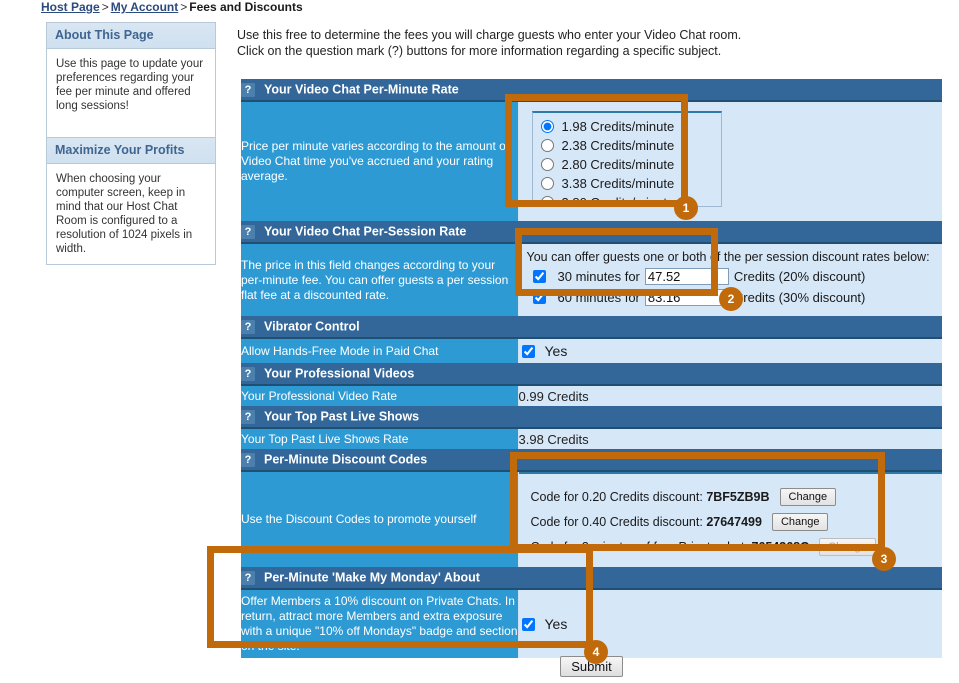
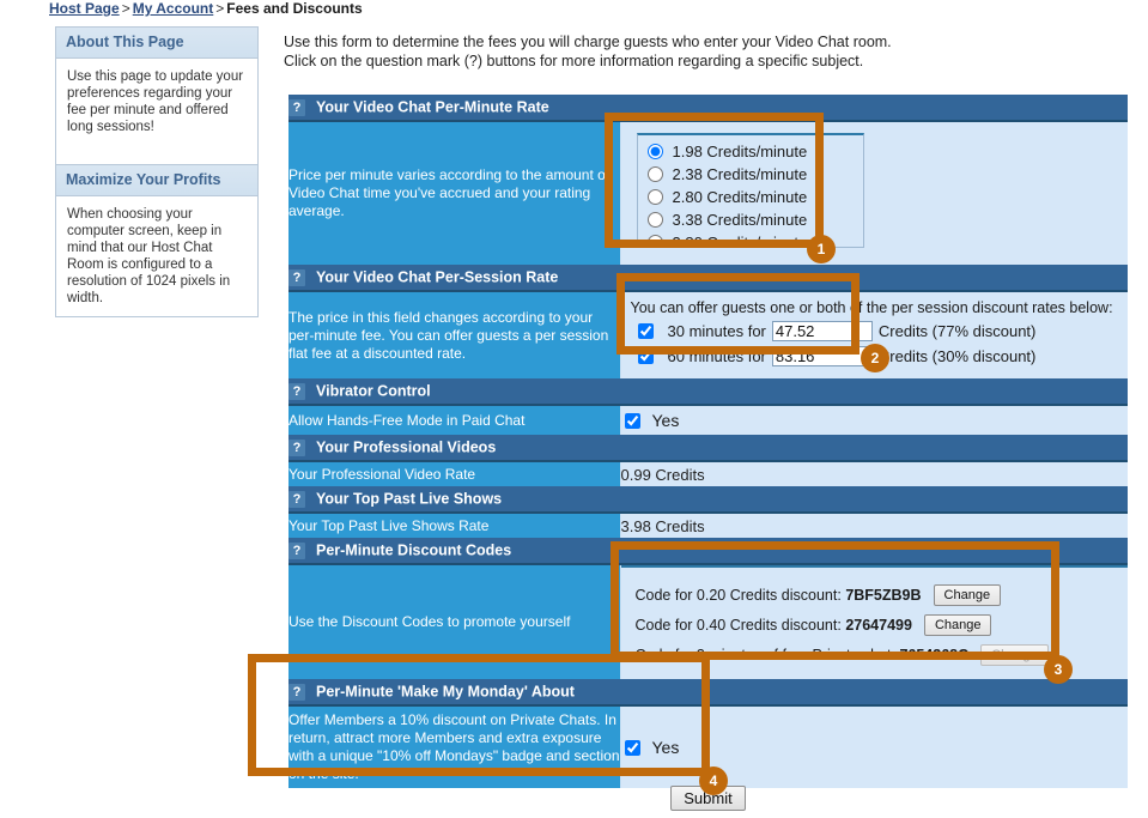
  Host Page > My Account > Fees and Discounts
  About This Page
  Use this page to update your preferences regarding your fee per minute and offered long sessions!
  Maximize Your Profits
  When choosing your computer screen, keep in mind that our Host Chat Room is configured to a resolution of 1024 pixels in width.
- Use this free to determine the fees you will charge guests who enter your Video Chat room.
+ Use this form to determine the fees you will charge guests who enter your Video Chat room.
  Click on the question mark (?) buttons for more information regarding a specific subject.
  ? Your Video Chat Per-Minute Rate
  Price per minute varies according to the amount of Video Chat time you've accrued and your rating average.	1.98 Credits/minute 2.38 Credits/minute 2.80 Credits/minute 3.38 Credits/minute 3.80 Credits/minute
  ? Your Video Chat Per-Session Rate
- The price in this field changes according to your per-minute fee. You can offer guests a per session flat fee at a discounted rate.	You can offer guests one or both of the per session discount rates below: 30 minutes for 47.52 Credits (20% discount) 60 minutes for 83.16 redits (30% discount)
+ The price in this field changes according to your per-minute fee. You can offer guests a per session flat fee at a discounted rate.	You can offer guests one or both of the per session discount rates below: 30 minutes for 47.52 Credits (77% discount) 60 minutes for 83.16 redits (30% discount)
  ? Vibrator Control
  Allow Hands-Free Mode in Paid Chat	Yes
  ? Your Professional Videos
  Your Professional Video Rate	0.99 Credits
  ? Your Top Past Live Shows
  Your Top Past Live Shows Rate	3.98 Credits
  ? Per-Minute Discount Codes
  Use the Discount Codes to promote yourself	Code for 0.20 Credits discount: 7BF5ZB9B Change Code for 0.40 Credits discount: 27647499 Change Code for 3 minutes of free Private chat: 7654368C Change
  ? Per-Minute 'Make My Monday' About
  Offer Members a 10% discount on Private Chats. In return, attract more Members and extra exposure with a unique "10% off Mondays" badge and section on the site.	Yes
  Submit
  1
  2
  3
  4
